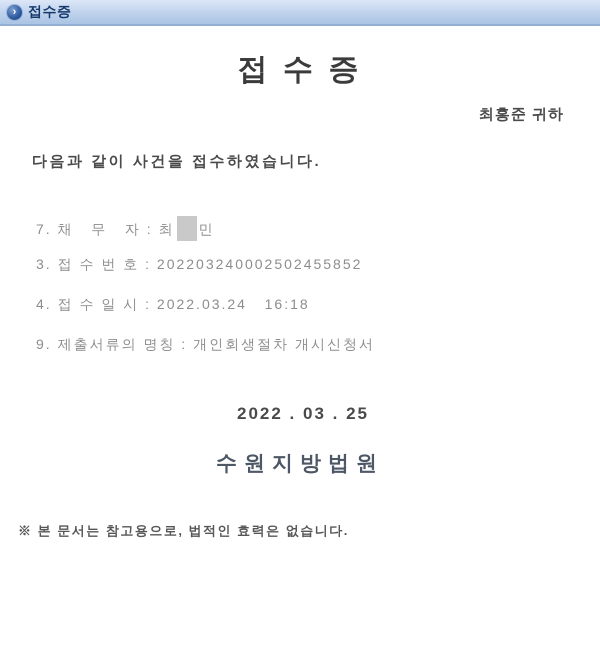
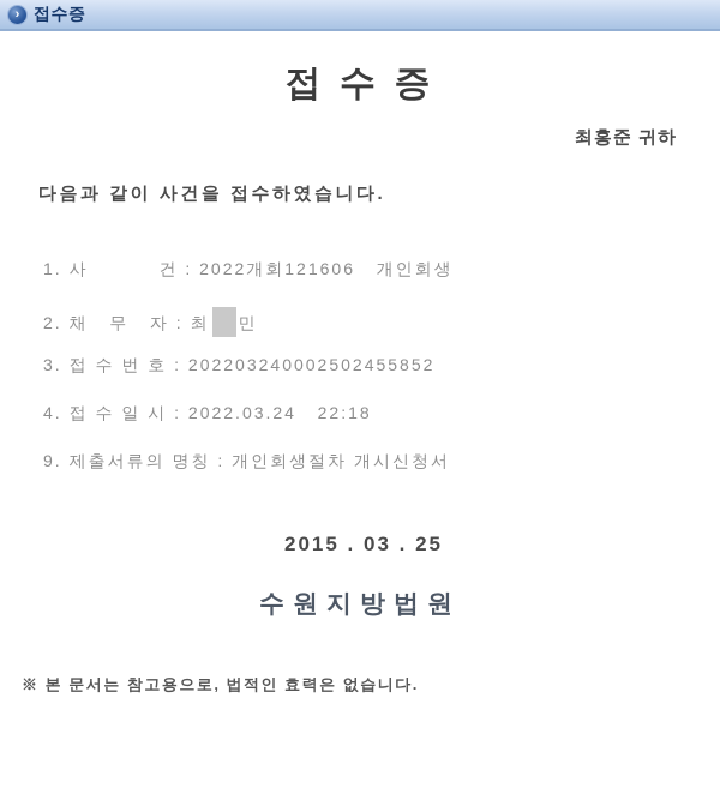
  ›
  접수증
  접 수 증
  최홍준 귀하
  다음과 같이 사건을 접수하였습니다.
+ 1. 사 건 : 2022개회121606 개인회생
- 7. 채 무 자 : 최 민
+ 2. 채 무 자 : 최 민
  3. 접 수 번 호 : 202203240002502455852
- 4. 접 수 일 시 : 2022.03.24 16:18
+ 4. 접 수 일 시 : 2022.03.24 22:18
  9. 제출서류의 명칭 : 개인회생절차 개시신청서
- 2022 . 03 . 25
+ 2015 . 03 . 25
  수원지방법원
  ※ 본 문서는 참고용으로, 법적인 효력은 없습니다.
